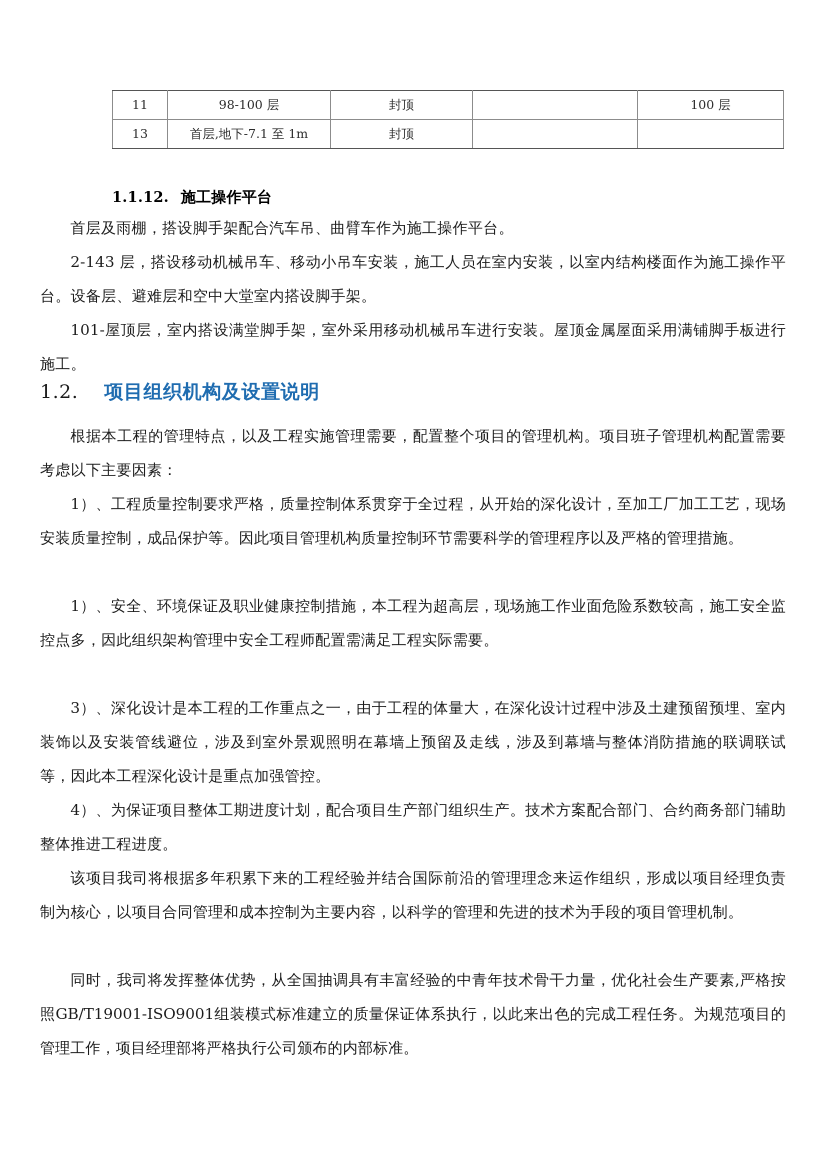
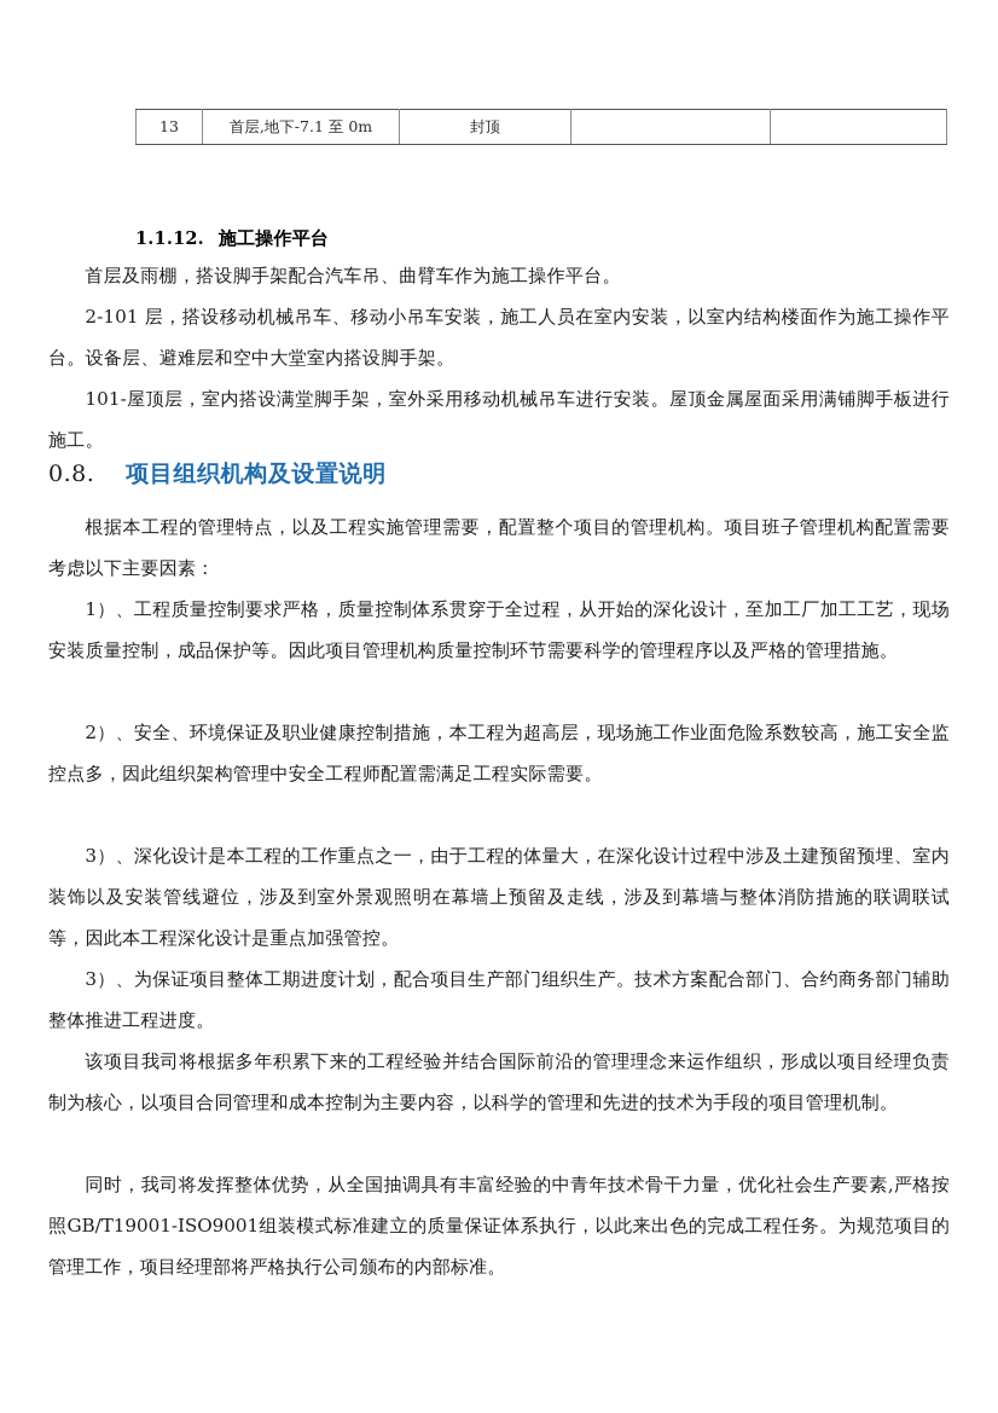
- 11	98-100 层	封顶		100 层
- 13	首层,地下-7.1 至 1m	封顶
+ 13	首层,地下-7.1 至 0m	封顶
  1.1.12. 施工操作平台
  首层及雨棚，搭设脚手架配合汽车吊、曲臂车作为施工操作平台。
- 2-143 层，搭设移动机械吊车、移动小吊车安装，施工人员在室内安装，以室内结构楼面作为施工操作平台。设备层、避难层和空中大堂室内搭设脚手架。
+ 2-101 层，搭设移动机械吊车、移动小吊车安装，施工人员在室内安装，以室内结构楼面作为施工操作平台。设备层、避难层和空中大堂室内搭设脚手架。
  101-屋顶层，室内搭设满堂脚手架，室外采用移动机械吊车进行安装。屋顶金属屋面采用满铺脚手板进行施工。
- 1.2. 项目组织机构及设置说明
+ 0.8. 项目组织机构及设置说明
  根据本工程的管理特点，以及工程实施管理需要，配置整个项目的管理机构。项目班子管理机构配置需要考虑以下主要因素：
  1）、工程质量控制要求严格，质量控制体系贯穿于全过程，从开始的深化设计，至加工厂加工工艺，现场安装质量控制，成品保护等。因此项目管理机构质量控制环节需要科学的管理程序以及严格的管理措施。
- 1）、安全、环境保证及职业健康控制措施，本工程为超高层，现场施工作业面危险系数较高，施工安全监控点多，因此组织架构管理中安全工程师配置需满足工程实际需要。
+ 2）、安全、环境保证及职业健康控制措施，本工程为超高层，现场施工作业面危险系数较高，施工安全监控点多，因此组织架构管理中安全工程师配置需满足工程实际需要。
  3）、深化设计是本工程的工作重点之一，由于工程的体量大，在深化设计过程中涉及土建预留预埋、室内装饰以及安装管线避位，涉及到室外景观照明在幕墙上预留及走线，涉及到幕墙与整体消防措施的联调联试等，因此本工程深化设计是重点加强管控。
- 4）、为保证项目整体工期进度计划，配合项目生产部门组织生产。技术方案配合部门、合约商务部门辅助整体推进工程进度。
+ 3）、为保证项目整体工期进度计划，配合项目生产部门组织生产。技术方案配合部门、合约商务部门辅助整体推进工程进度。
  该项目我司将根据多年积累下来的工程经验并结合国际前沿的管理理念来运作组织，形成以项目经理负责制为核心，以项目合同管理和成本控制为主要内容，以科学的管理和先进的技术为手段的项目管理机制。
  同时，我司将发挥整体优势，从全国抽调具有丰富经验的中青年技术骨干力量，优化社会生产要素,严格按照GB/T19001-ISO9001组装模式标准建立的质量保证体系执行，以此来出色的完成工程任务。为规范项目的管理工作，项目经理部将严格执行公司颁布的内部标准。
